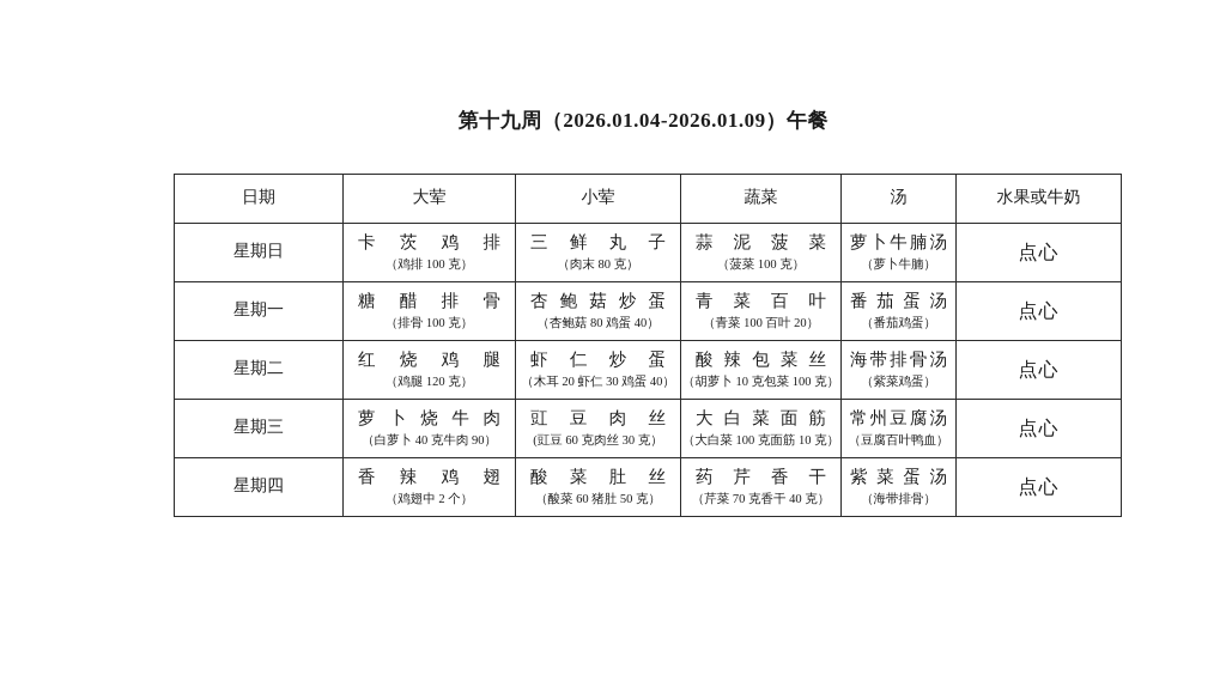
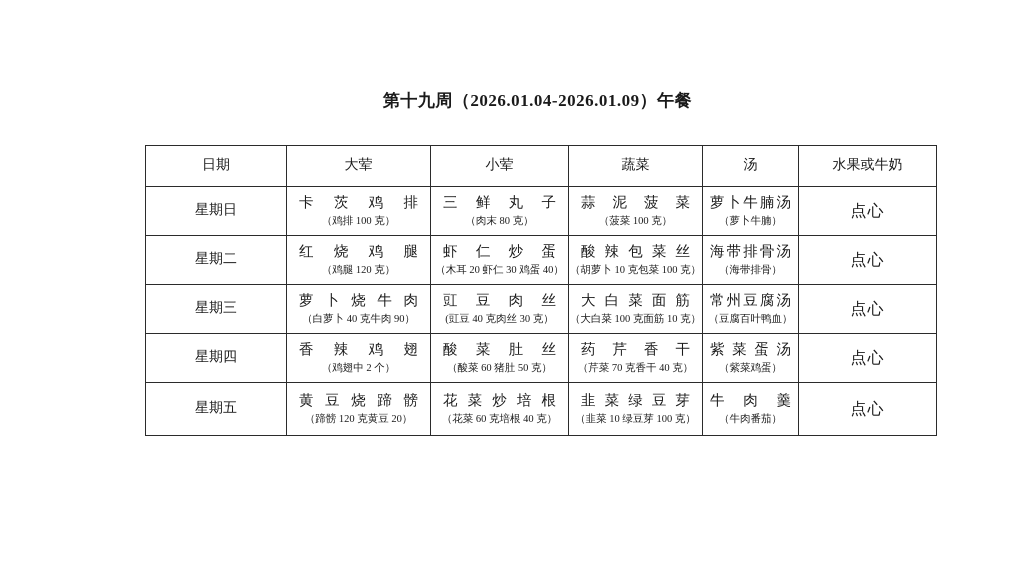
  第十九周（2026.01.04-2026.01.09）午餐
  日期	大荤	小荤	蔬菜	汤	水果或牛奶
  星期日	卡茨鸡排 （鸡排 100 克）	三鲜丸子 （肉末 80 克）	蒜泥菠菜 （菠菜 100 克）	萝卜牛腩汤 （萝卜牛腩）	点心
- 星期一	糖醋排骨 （排骨 100 克）	杏鲍菇炒蛋 （杏鲍菇 80 鸡蛋 40）	青菜百叶 （青菜 100 百叶 20）	番茄蛋汤 （番茄鸡蛋）	点心
- 星期二	红烧鸡腿 （鸡腿 120 克）	虾仁炒蛋 （木耳 20 虾仁 30 鸡蛋 40）	酸辣包菜丝 （胡萝卜 10 克包菜 100 克）	海带排骨汤 （紫菜鸡蛋）	点心
+ 星期二	红烧鸡腿 （鸡腿 120 克）	虾仁炒蛋 （木耳 20 虾仁 30 鸡蛋 40）	酸辣包菜丝 （胡萝卜 10 克包菜 100 克）	海带排骨汤 （海带排骨）	点心
- 星期三	萝卜烧牛肉 （白萝卜 40 克牛肉 90）	豇豆肉丝 (豇豆 60 克肉丝 30 克）	大白菜面筋 （大白菜 100 克面筋 10 克）	常州豆腐汤 （豆腐百叶鸭血）	点心
+ 星期三	萝卜烧牛肉 （白萝卜 40 克牛肉 90）	豇豆肉丝 (豇豆 40 克肉丝 30 克）	大白菜面筋 （大白菜 100 克面筋 10 克）	常州豆腐汤 （豆腐百叶鸭血）	点心
- 星期四	香辣鸡翅 （鸡翅中 2 个）	酸菜肚丝 （酸菜 60 猪肚 50 克）	药芹香干 （芹菜 70 克香干 40 克）	紫菜蛋汤 （海带排骨）	点心
+ 星期四	香辣鸡翅 （鸡翅中 2 个）	酸菜肚丝 （酸菜 60 猪肚 50 克）	药芹香干 （芹菜 70 克香干 40 克）	紫菜蛋汤 （紫菜鸡蛋）	点心
+ 星期五	黄豆烧蹄髈 （蹄髈 120 克黄豆 20）	花菜炒培根 （花菜 60 克培根 40 克）	韭菜绿豆芽 （韭菜 10 绿豆芽 100 克）	牛肉羹 （牛肉番茄）	点心
